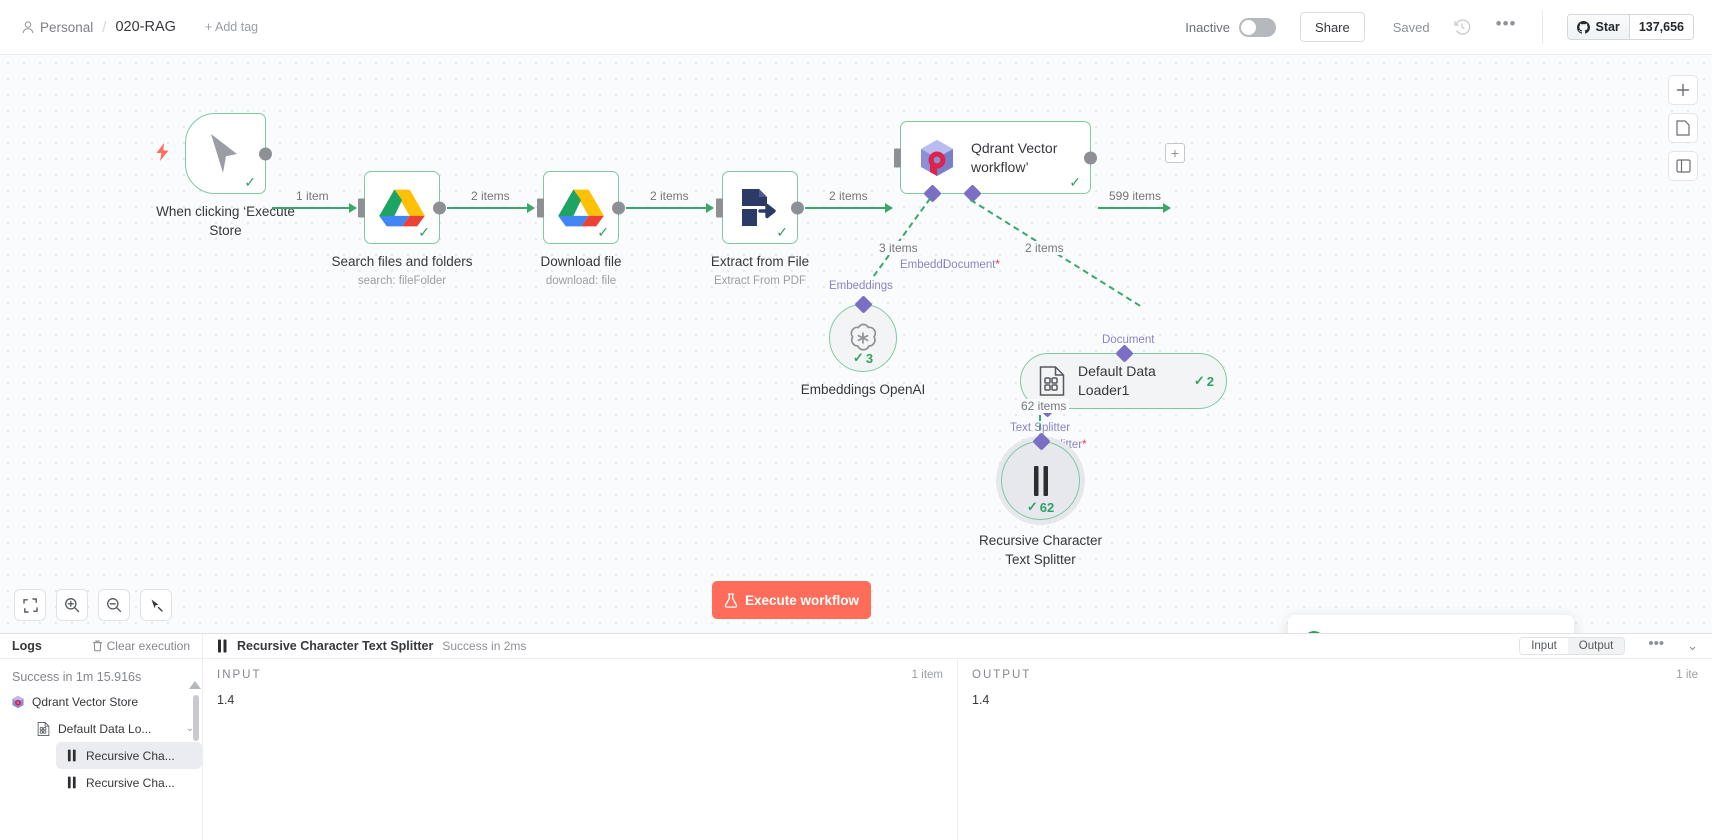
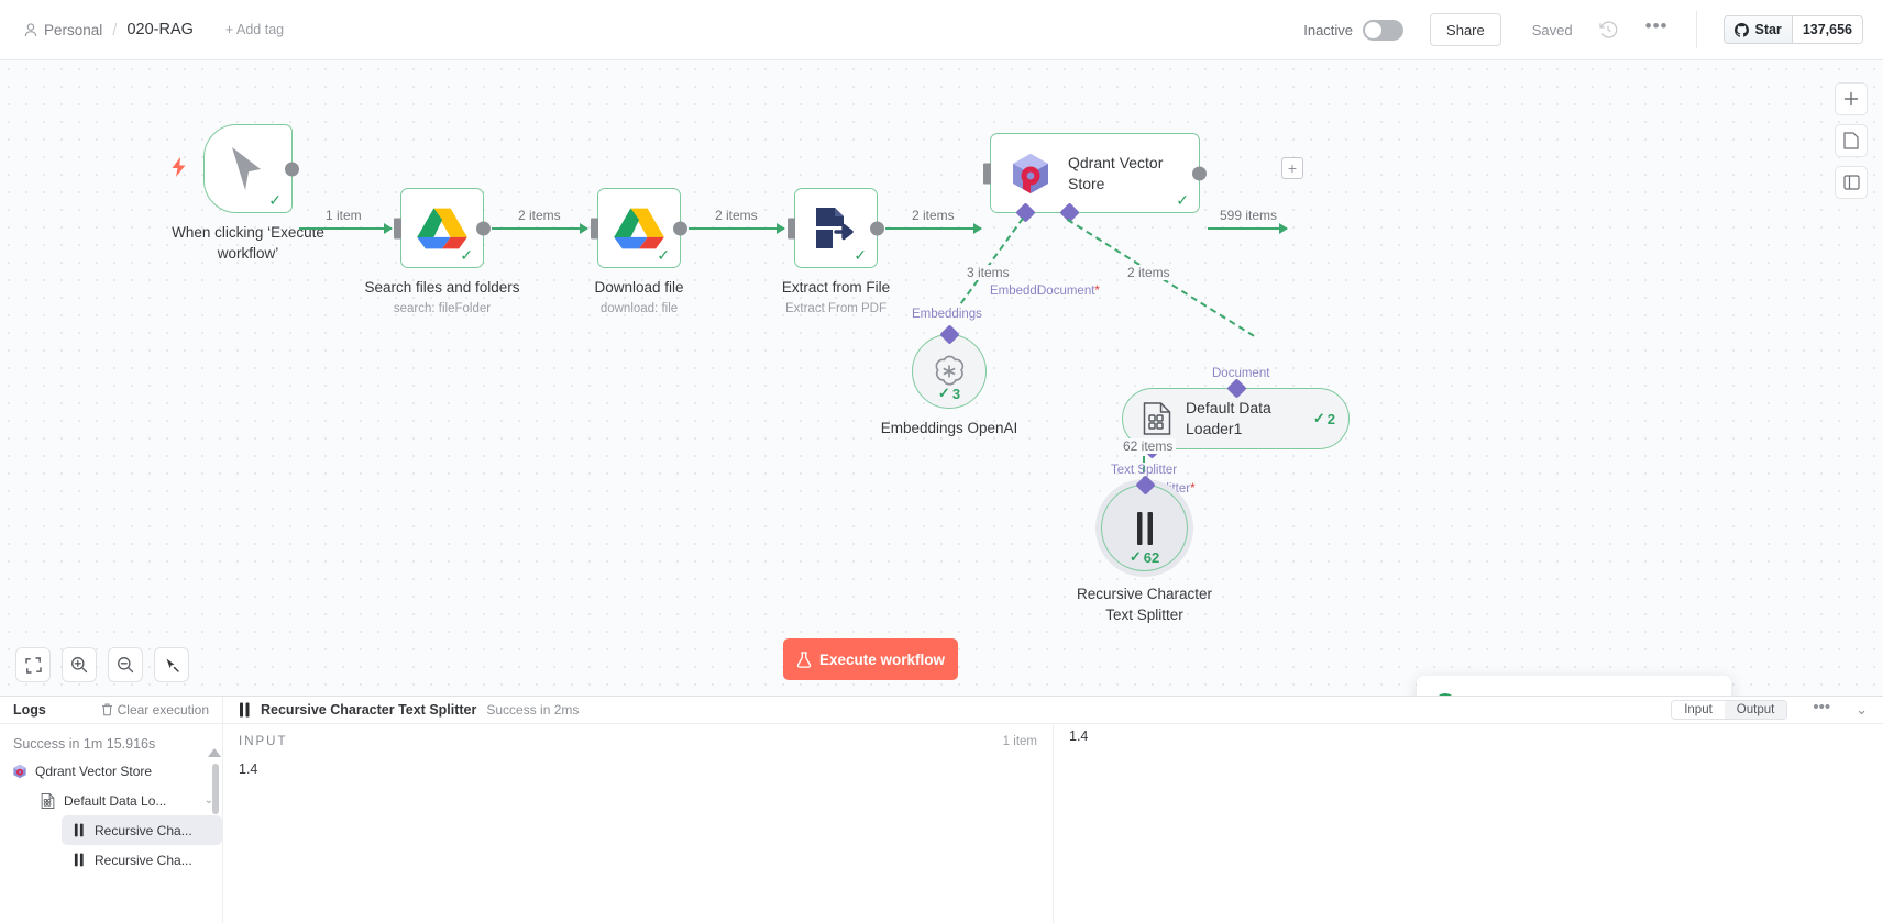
  Personal
  /
  020-RAG
  + Add tag
  Inactive
  Share
  Saved
  •••
  Star
  137,656
  ✓
  When clicking ‘Execute
- Store
+ workflow’
  1 item
  ✓
  Search files and folders
  search: fileFolder
  2 items
  ✓
  Download file
  download: file
  2 items
  ✓
  Extract from File
  Extract From PDF
  2 items
  Qdrant Vector
- workflow’
+ Store
  ✓
  Embeddi
  Document*
  599 items
  +
  3 items
  2 items
  Embeddings
  ✓
  3
  Embeddings OpenAI
  Document
  Default Data
  Loader1
  ✓
  2
  62 items
  Text Splitter
  ✓
  62
  Recursive Character
  Text Splitter
  Execute workflow
  Logs
  Clear execution
  Recursive Character Text Splitter
  Success in 2ms
  Input
  Output
  •••
  ⌄
  Success in 1m 15.916s
  Qdrant Vector Store
  Default Data Lo...
  ⌄
  Recursive Cha...
  Recursive Cha...
  INPUT
  1 item
  1.4
- OUTPUT
- 1 ite
  1.4
